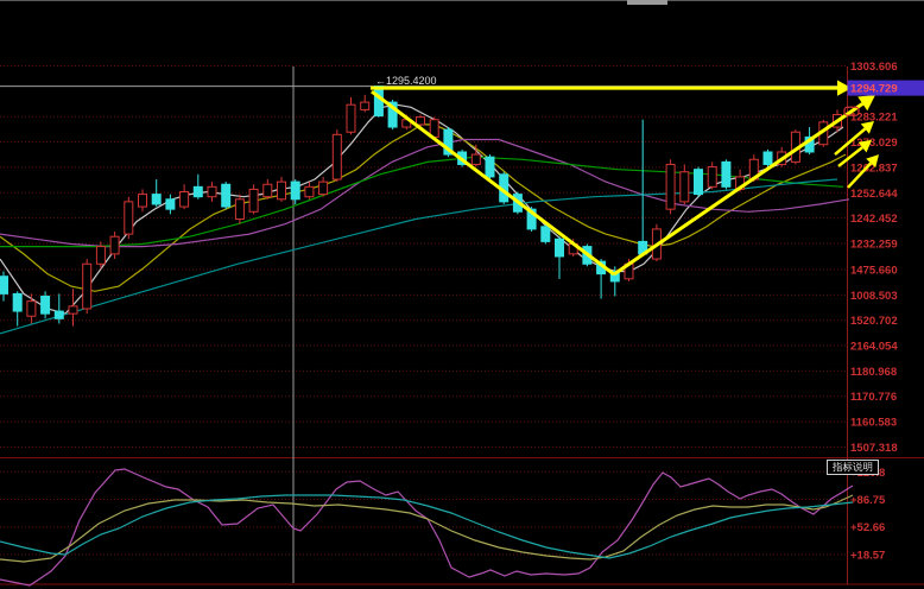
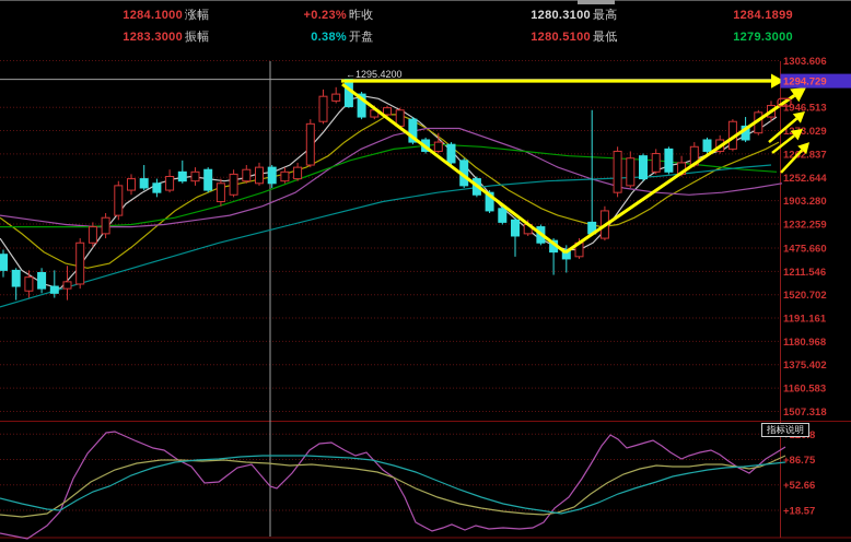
+ 1284.1000 涨幅 +0.23% 昨收 1280.3100 最高 1284.1899
+ 1283.3000 振幅 0.38% 开盘 1280.5100 最低 1279.3000
  1303.606
- 1283.221
+ 1946.513
  13.029
  122.837
  1252.644
- 1242.452
+ 1903.280
  1232.259
  1475.660
- 1008.503
+ 1211.546
  1520.702
- 2164.054
+ 1191.161
  1180.968
- 1170.776
+ 1375.402
  1160.583
  1507.318
  +86.75
  +52.66
  +18.57
  ←1295.4200
  1294.729
  指标说明
